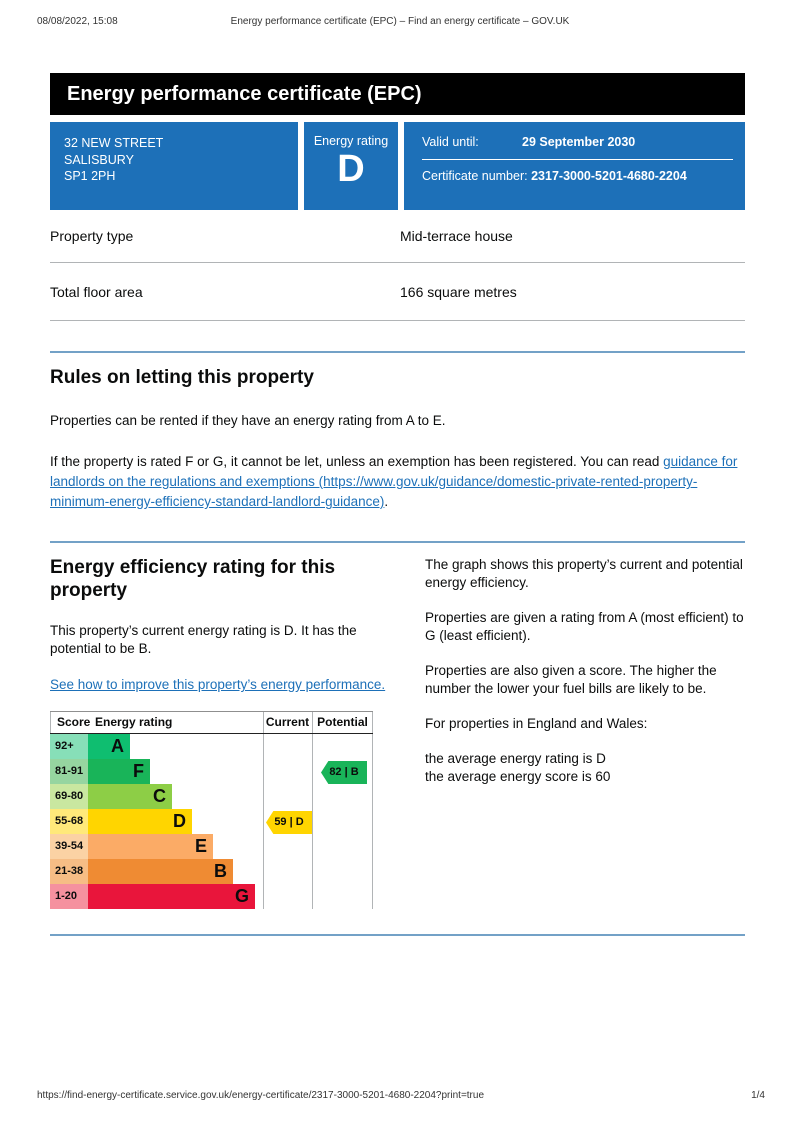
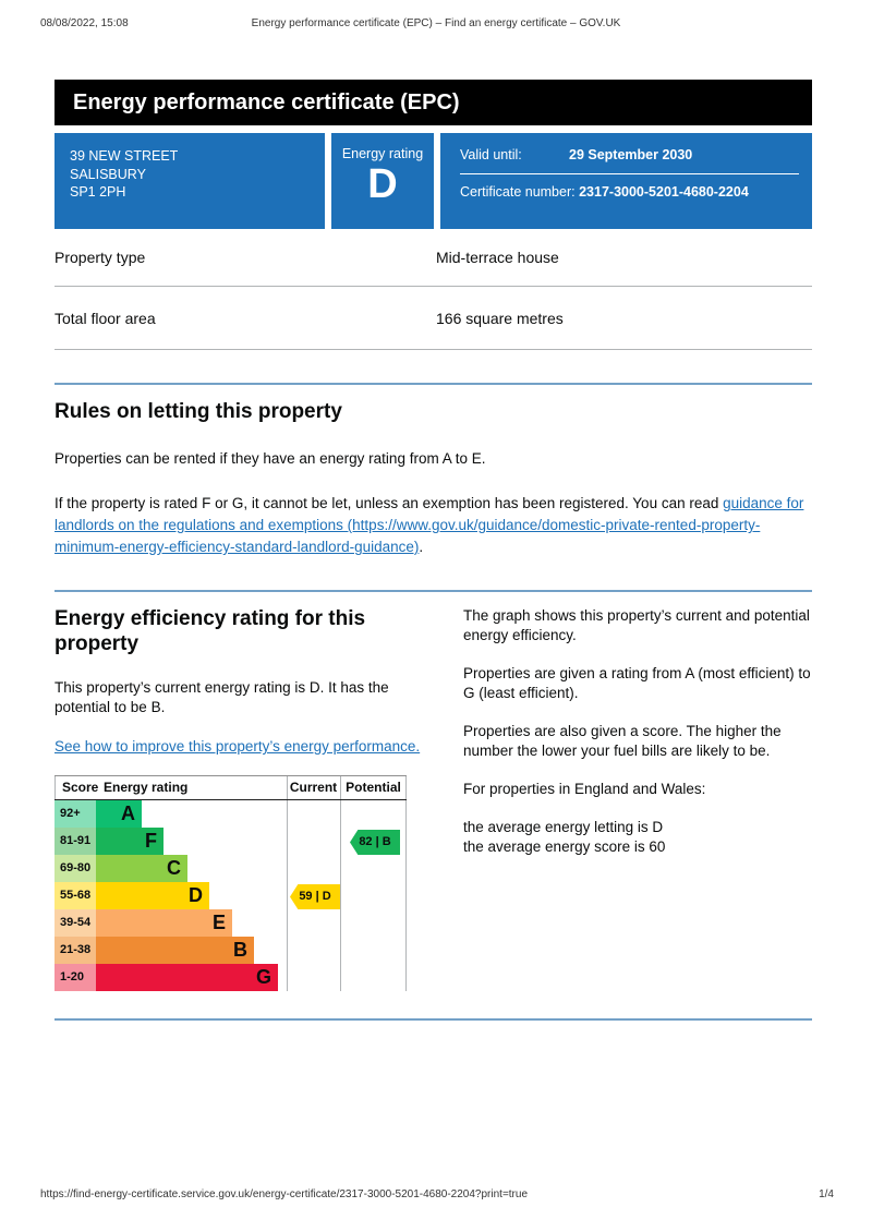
  08/08/2022, 15:08
  Energy performance certificate (EPC) – Find an energy certificate – GOV.UK
  Energy performance certificate (EPC)
- 32 NEW STREET
+ 39 NEW STREET
  SALISBURY
  SP1 2PH
  Energy rating
  D
  Valid until:
  29 September 2030
  Certificate number: 2317-3000-5201-4680-2204
  Property type
  Mid-terrace house
  Total floor area
  166 square metres
  Rules on letting this property
  Properties can be rented if they have an energy rating from A to E.
  If the property is rated F or G, it cannot be let, unless an exemption has been registered. You can read guidance for landlords on the regulations and exemptions (https://www.gov.uk/guidance/domestic-private-rented-property-minimum-energy-efficiency-standard-landlord-guidance).
  Energy efficiency rating for this property
  This property’s current energy rating is D. It has the potential to be B.
  See how to improve this property’s energy performance.
  Score
  Energy rating
  Current
  Potential
  92+
  A
  81-91
  F
  69-80
  C
  55-68
  D
  39-54
  E
  21-38
  B
  1-20
  G
  59 | D
  82 | B
  The graph shows this property’s current and potential energy efficiency.
  Properties are given a rating from A (most efficient) to G (least efficient).
  Properties are also given a score. The higher the number the lower your fuel bills are likely to be.
  For properties in England and Wales:
- the average energy rating is D
+ the average energy letting is D
  the average energy score is 60
  https://find-energy-certificate.service.gov.uk/energy-certificate/2317-3000-5201-4680-2204?print=true
  1/4
